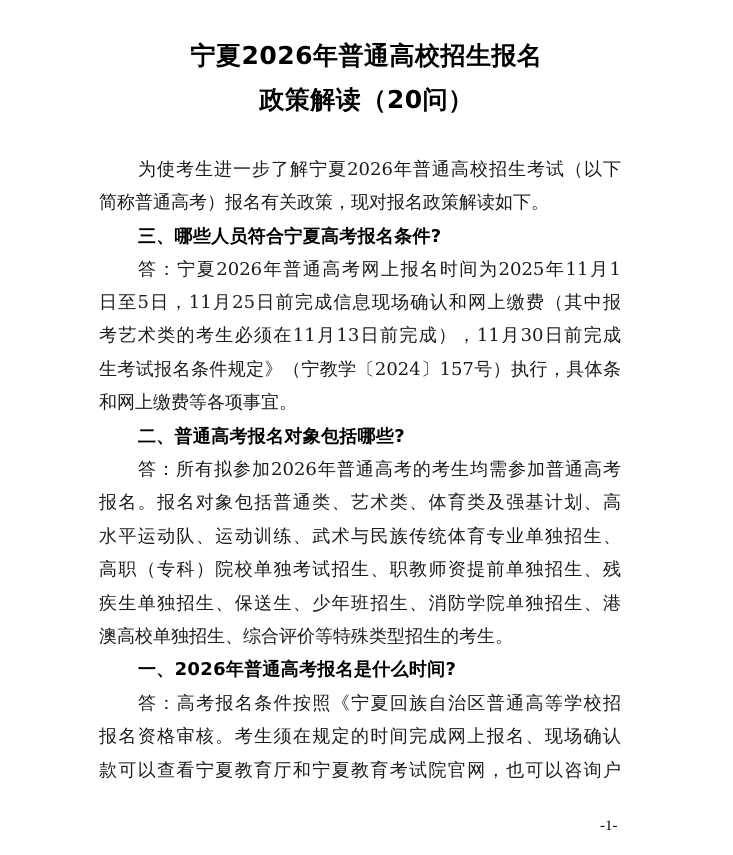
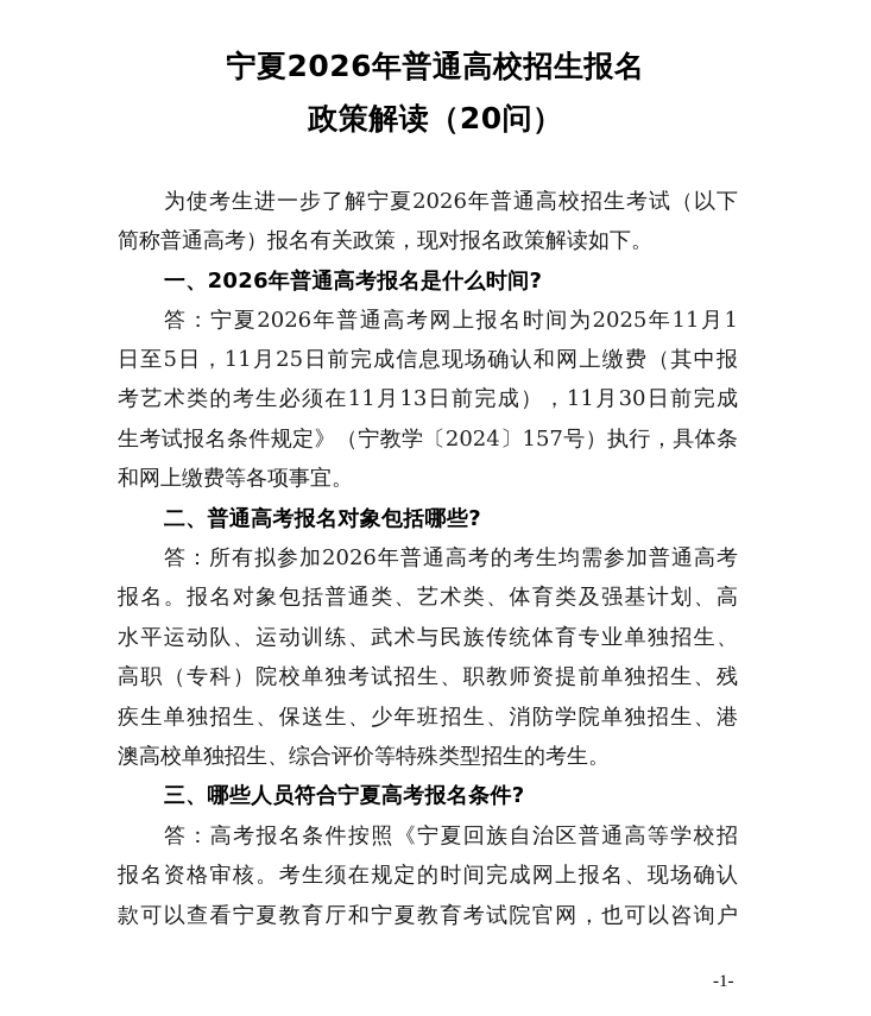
  宁夏2026年普通高校招生报名
  政策解读（20问）
  为使考生进一步了解宁夏2026年普通高校招生考试（以下
  简称普通高考）报名有关政策，现对报名政策解读如下。
- 三、哪些人员符合宁夏高考报名条件?
+ 一、2026年普通高考报名是什么时间?
  答：宁夏2026年普通高考网上报名时间为2025年11月1
  日至5日，11月25日前完成信息现场确认和网上缴费（其中报
  考艺术类的考生必须在11月13日前完成），11月30日前完成
  生考试报名条件规定》（宁教学〔2024〕157号）执行，具体条
  和网上缴费等各项事宜。
  二、普通高考报名对象包括哪些?
  答：所有拟参加2026年普通高考的考生均需参加普通高考
  报名。报名对象包括普通类、艺术类、体育类及强基计划、高
  水平运动队、运动训练、武术与民族传统体育专业单独招生、
  高职（专科）院校单独考试招生、职教师资提前单独招生、残
  疾生单独招生、保送生、少年班招生、消防学院单独招生、港
  澳高校单独招生、综合评价等特殊类型招生的考生。
- 一、2026年普通高考报名是什么时间?
+ 三、哪些人员符合宁夏高考报名条件?
  答：高考报名条件按照《宁夏回族自治区普通高等学校招
  报名资格审核。考生须在规定的时间完成网上报名、现场确认
  款可以查看宁夏教育厅和宁夏教育考试院官网，也可以咨询户
  -1-
